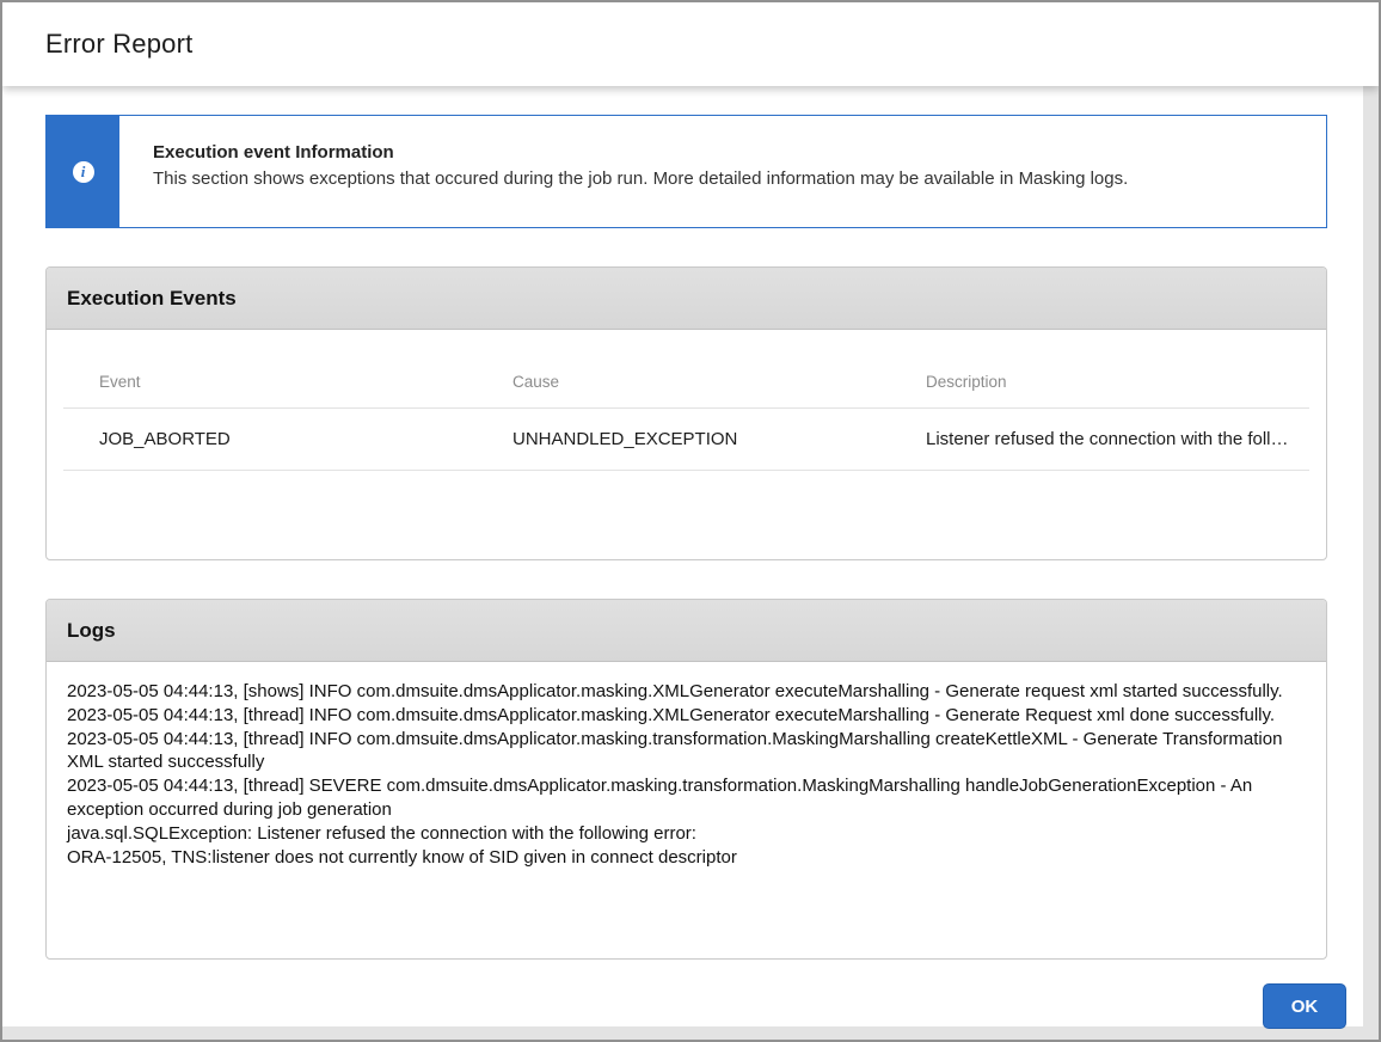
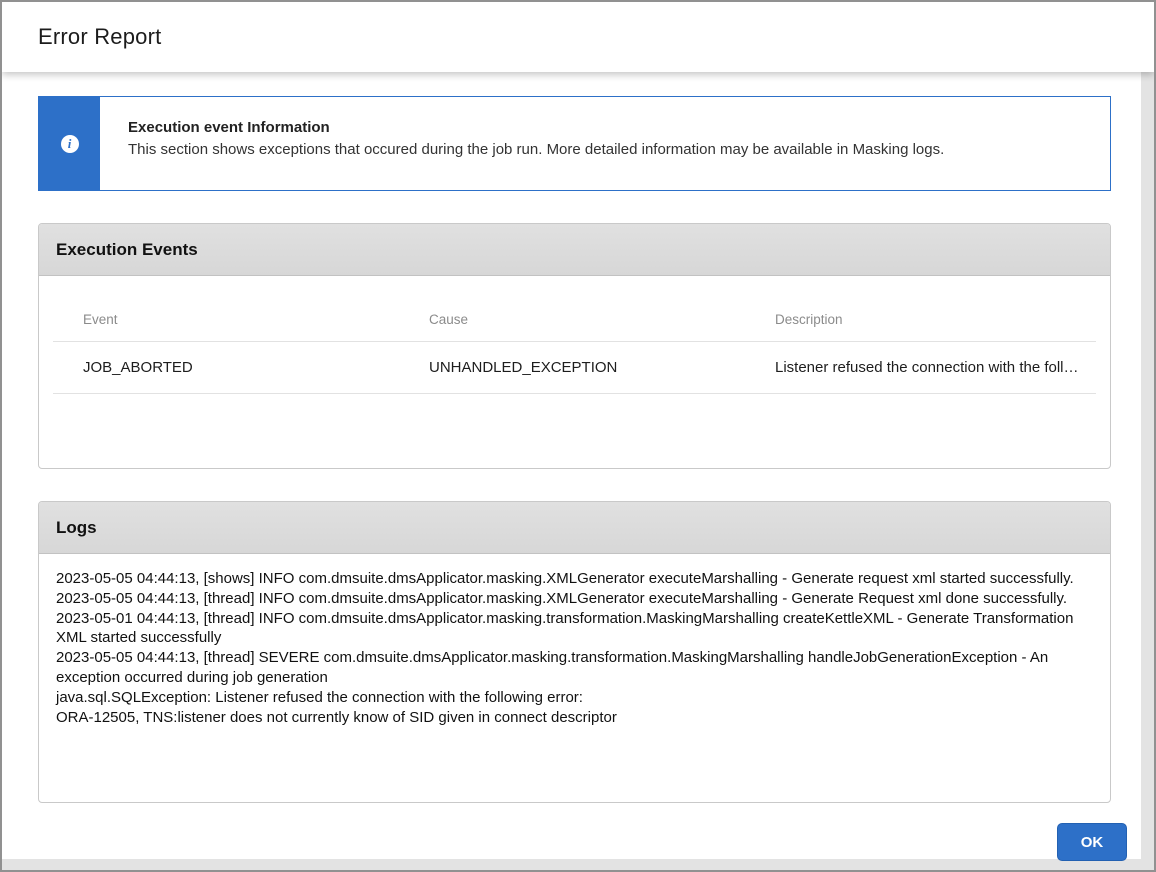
  Error Report
  Execution event Information
  This section shows exceptions that occured during the job run. More detailed information may be available in Masking logs.
  Execution Events
  Event	Cause	Description
  JOB_ABORTED	UNHANDLED_EXCEPTION	Listener refused the connection with the foll…
  Logs
  2023-05-05 04:44:13, [shows] INFO com.dmsuite.dmsApplicator.masking.XMLGenerator executeMarshalling - Generate request xml started successfully.
  2023-05-05 04:44:13, [thread] INFO com.dmsuite.dmsApplicator.masking.XMLGenerator executeMarshalling - Generate Request xml done successfully.
- 2023-05-05 04:44:13, [thread] INFO com.dmsuite.dmsApplicator.masking.transformation.MaskingMarshalling createKettleXML - Generate Transformation XML started successfully
+ 2023-05-01 04:44:13, [thread] INFO com.dmsuite.dmsApplicator.masking.transformation.MaskingMarshalling createKettleXML - Generate Transformation XML started successfully
  2023-05-05 04:44:13, [thread] SEVERE com.dmsuite.dmsApplicator.masking.transformation.MaskingMarshalling handleJobGenerationException - An exception occurred during job generation
  java.sql.SQLException: Listener refused the connection with the following error:
  ORA-12505, TNS:listener does not currently know of SID given in connect descriptor
  OK
